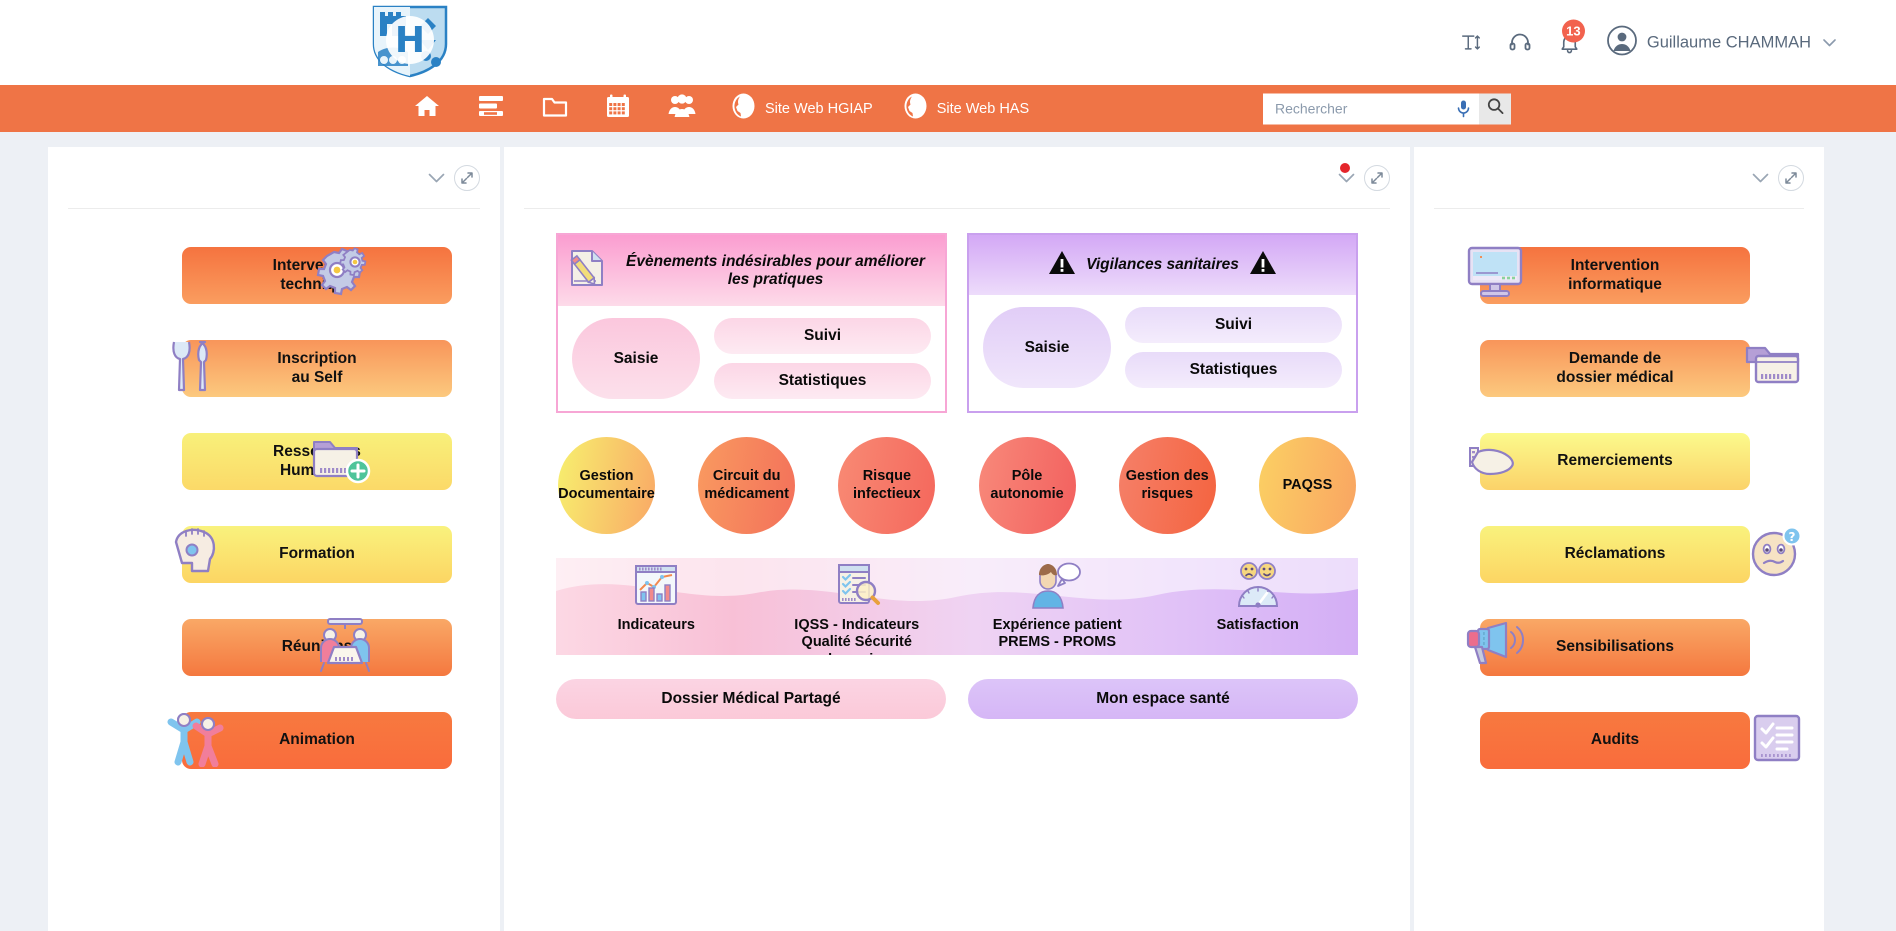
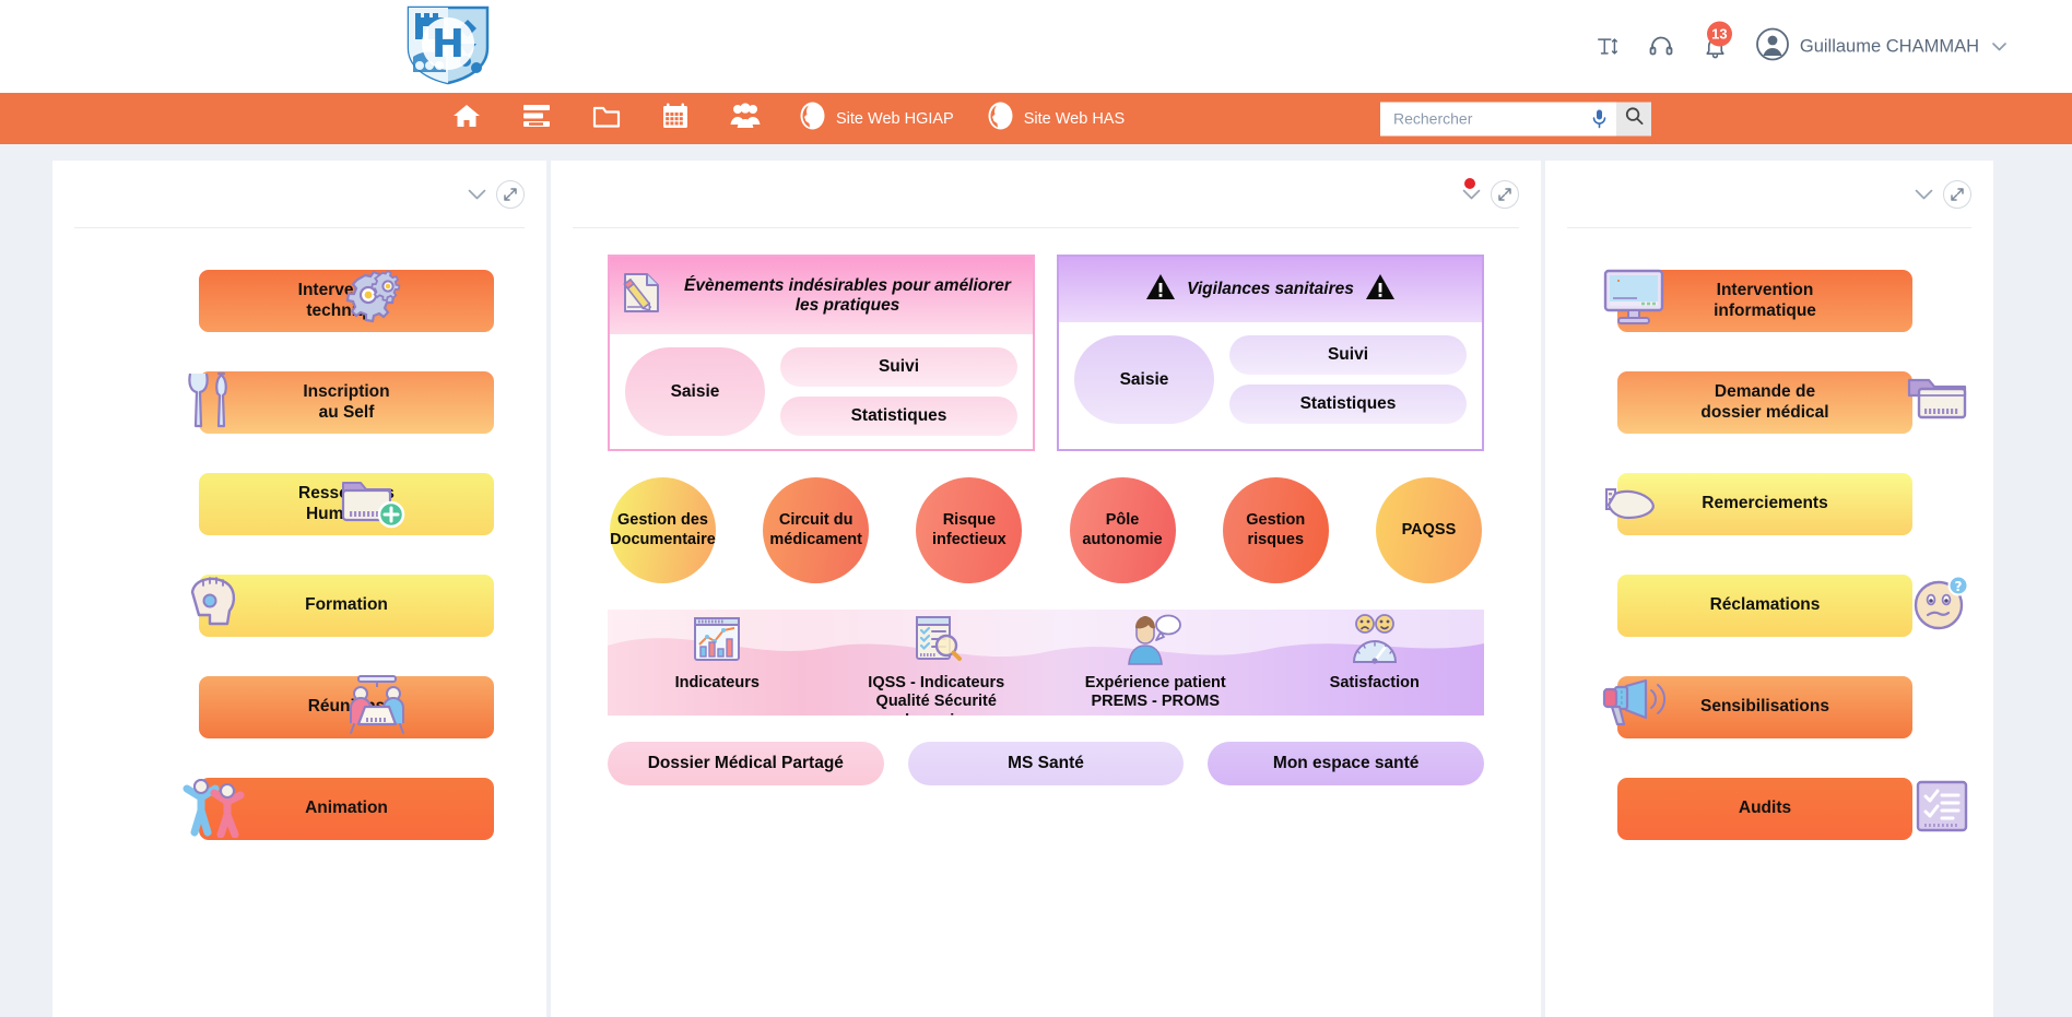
  H
  13
  Guillaume CHAMMAH
  Site Web HGIAP
  Site Web HAS
  Rechercher
  Inscription
  au Self
  Formation
  Animation
  Évènements indésirables pour améliorer les pratiques
  Saisie
  Suivi
  Statistiques
  Vigilances sanitaires
  Saisie
  Suivi
  Statistiques
- Gestion
+ Gestion des
  Documentaire
  Circuit du
  médicament
  Risque
  infectieux
  Pôle
  autonomie
- Gestion des
+ Gestion
  risques
  PAQSS
  Indicateurs
  IQSS - Indicateurs
  Qualité Sécurité
  Expérience patient
  PREMS - PROMS
  Satisfaction
  Dossier Médical Partagé
+ MS Santé
  Mon espace santé
  Intervention
  informatique
  Demande de
  dossier médical
  Remerciements
  Réclamations
  ?
  Sensibilisations
  Audits
